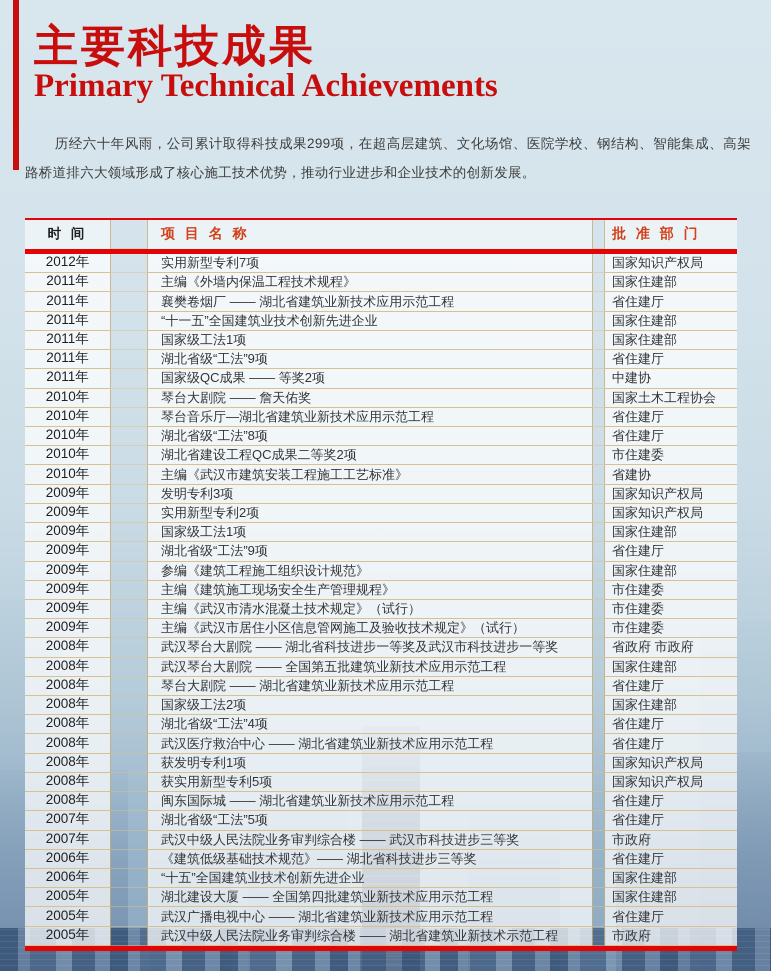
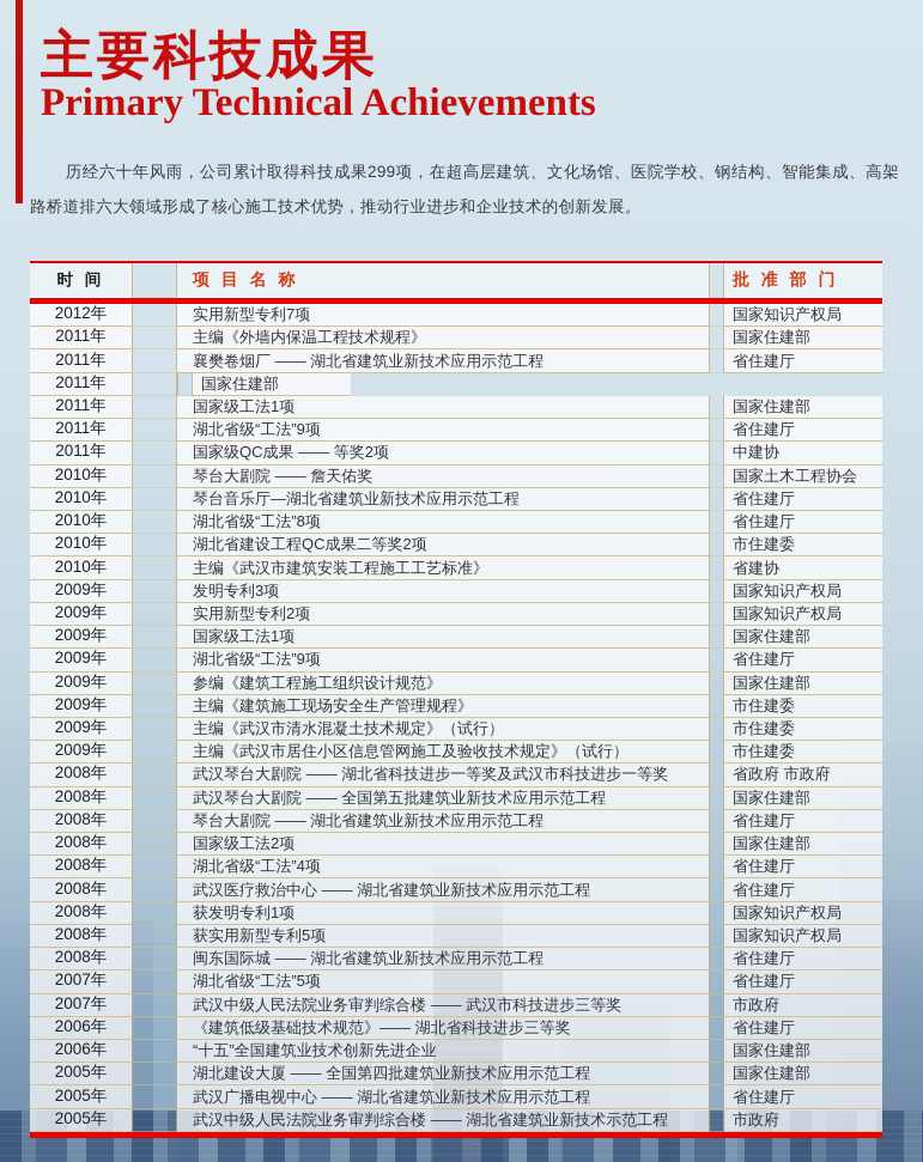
  主要科技成果
  Primary Technical Achievements
  历经六十年风雨，公司累计取得科技成果299项，在超高层建筑、文化场馆、医院学校、钢结构、智能集成、高架路桥道排六大领域形成了核心施工技术优势，推动行业进步和企业技术的创新发展。
  时 间
  项 目 名 称
  批 准 部 门
  2012年
  实用新型专利7项
  国家知识产权局
  2011年
  主编《外墙内保温工程技术规程》
  国家住建部
  2011年
  襄樊卷烟厂 —— 湖北省建筑业新技术应用示范工程
  省住建厅
  2011年
- “十一五”全国建筑业技术创新先进企业
  国家住建部
  2011年
  国家级工法1项
  国家住建部
  2011年
  湖北省级“工法”9项
  省住建厅
  2011年
  国家级QC成果 —— 等奖2项
  中建协
  2010年
  琴台大剧院 —— 詹天佑奖
  国家土木工程协会
  2010年
  琴台音乐厅—湖北省建筑业新技术应用示范工程
  省住建厅
  2010年
  湖北省级“工法”8项
  省住建厅
  2010年
  湖北省建设工程QC成果二等奖2项
  市住建委
  2010年
  主编《武汉市建筑安装工程施工工艺标准》
  省建协
  2009年
  发明专利3项
  国家知识产权局
  2009年
  实用新型专利2项
  国家知识产权局
  2009年
  国家级工法1项
  国家住建部
  2009年
  湖北省级“工法”9项
  省住建厅
  2009年
  参编《建筑工程施工组织设计规范》
  国家住建部
  2009年
  主编《建筑施工现场安全生产管理规程》
  市住建委
  2009年
  主编《武汉市清水混凝土技术规定》（试行）
  市住建委
  2009年
  主编《武汉市居住小区信息管网施工及验收技术规定》（试行）
  市住建委
  2008年
  武汉琴台大剧院 —— 湖北省科技进步一等奖及武汉市科技进步一等奖
  省政府 市政府
  2008年
  武汉琴台大剧院 —— 全国第五批建筑业新技术应用示范工程
  国家住建部
  2008年
  琴台大剧院 —— 湖北省建筑业新技术应用示范工程
  省住建厅
  2008年
  国家级工法2项
  国家住建部
  2008年
  湖北省级“工法”4项
  省住建厅
  2008年
  武汉医疗救治中心 —— 湖北省建筑业新技术应用示范工程
  省住建厅
  2008年
  获发明专利1项
  国家知识产权局
  2008年
  获实用新型专利5项
  国家知识产权局
  2008年
  闽东国际城 —— 湖北省建筑业新技术应用示范工程
  省住建厅
  2007年
  湖北省级“工法”5项
  省住建厅
  2007年
  武汉中级人民法院业务审判综合楼 —— 武汉市科技进步三等奖
  市政府
  2006年
  《建筑低级基础技术规范》—— 湖北省科技进步三等奖
  省住建厅
  2006年
  “十五”全国建筑业技术创新先进企业
  国家住建部
  2005年
  湖北建设大厦 —— 全国第四批建筑业新技术应用示范工程
  国家住建部
  2005年
  武汉广播电视中心 —— 湖北省建筑业新技术应用示范工程
  省住建厅
  2005年
  武汉中级人民法院业务审判综合楼 —— 湖北省建筑业新技术示范工程
  市政府
